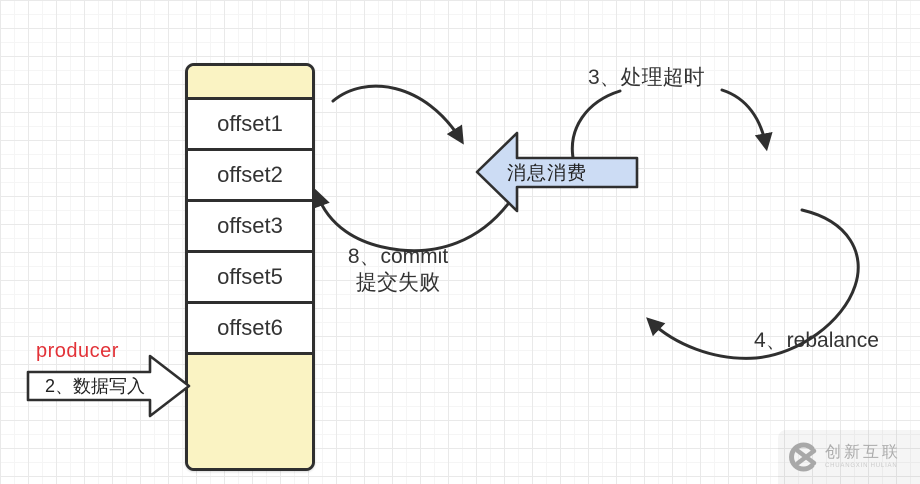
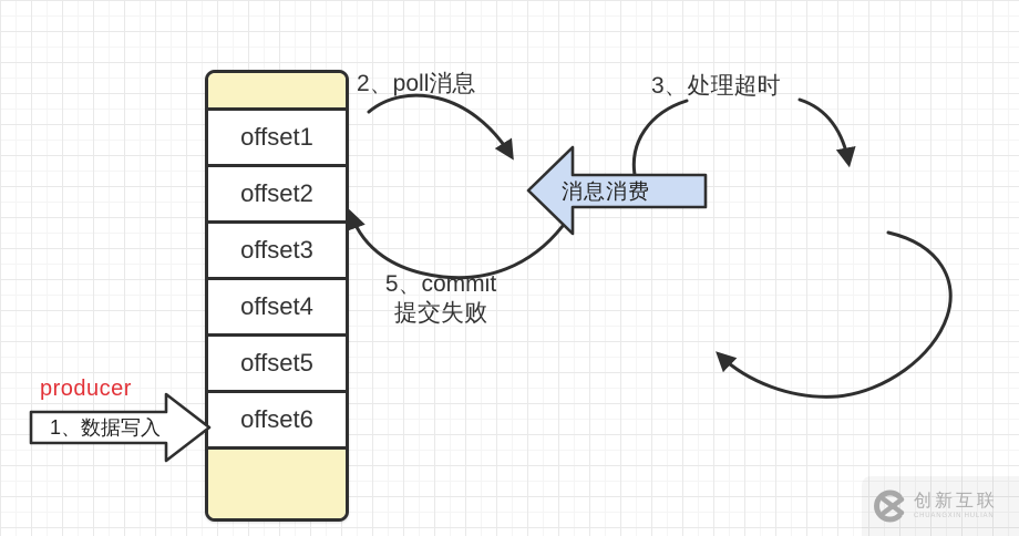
  offset1
  offset2
  offset3
+ offset4
  offset5
  offset6
+ 2、poll消息
  3、处理超时
- 8、commit
+ 5、commit
  提交失败
- 4、rebalance
  producer
- 2、数据写入
+ 1、数据写入
  消息消费
  创新互联
